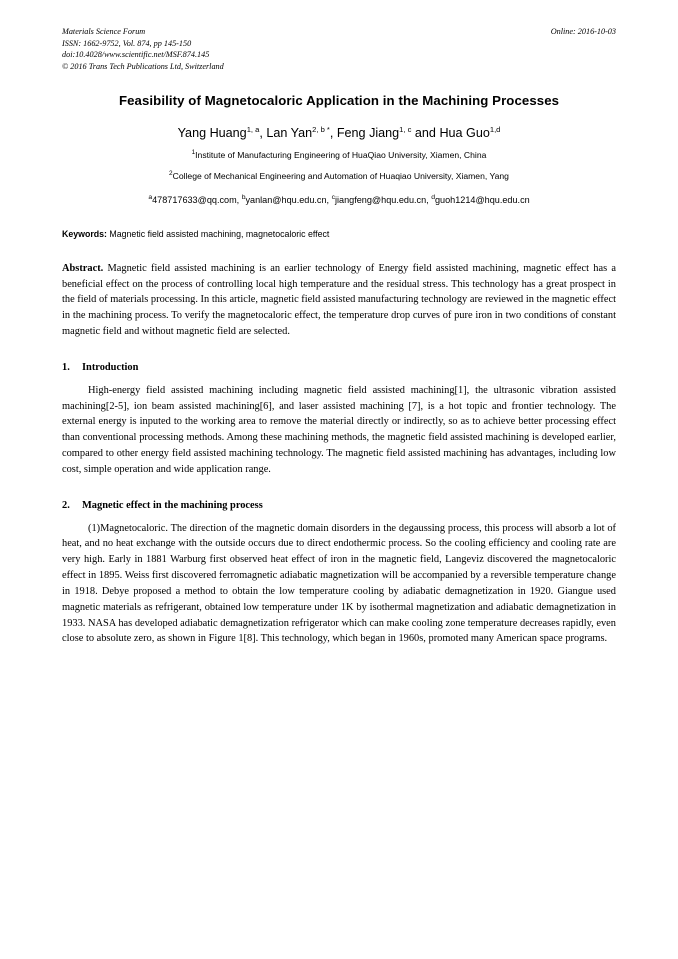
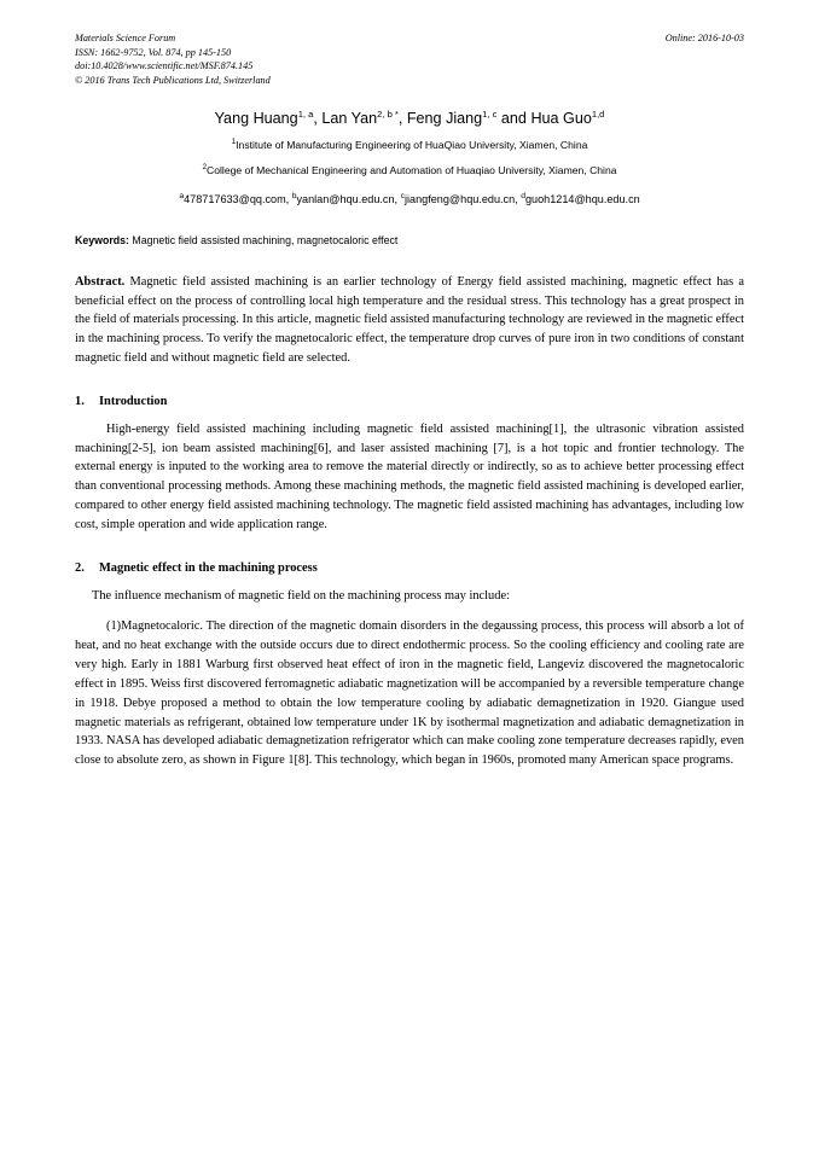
  Materials Science Forum
  ISSN: 1662-9752, Vol. 874, pp 145-150
  doi:10.4028/www.scientific.net/MSF.874.145
  © 2016 Trans Tech Publications Ltd, Switzerland
  Online: 2016-10-03
- Feasibility of Magnetocaloric Application in the Machining Processes
  Yang Huang1, a, Lan Yan2, b *, Feng Jiang1, c and Hua Guo1,d
  Institute of Manufacturing Engineering of HuaQiao University, Xiamen, China
- College of Mechanical Engineering and Automation of Huaqiao University, Xiamen, Yang
+ College of Mechanical Engineering and Automation of Huaqiao University, Xiamen, China
  478717633@qq.com, yanlan@hqu.edu.cn, jiangfeng@hqu.edu.cn, guoh1214@hqu.edu.cn
  Keywords: Magnetic field assisted machining, magnetocaloric effect
  Abstract. Magnetic field assisted machining is an earlier technology of Energy field assisted machining, magnetic effect has a beneficial effect on the process of controlling local high temperature and the residual stress. This technology has a great prospect in the field of materials processing. In this article, magnetic field assisted manufacturing technology are reviewed in the magnetic effect in the machining process. To verify the magnetocaloric effect, the temperature drop curves of pure iron in two conditions of constant magnetic field and without magnetic field are selected.
  1.
  Introduction
  High-energy field assisted machining including magnetic field assisted machining[1], the ultrasonic vibration assisted machining[2-5], ion beam assisted machining[6], and laser assisted machining [7], is a hot topic and frontier technology. The external energy is inputed to the working area to remove the material directly or indirectly, so as to achieve better processing effect than conventional processing methods. Among these machining methods, the magnetic field assisted machining is developed earlier, compared to other energy field assisted machining technology. The magnetic field assisted machining has advantages, including low cost, simple operation and wide application range.
  2.
  Magnetic effect in the machining process
+ The influence mechanism of magnetic field on the machining process may include:
  (1)Magnetocaloric. The direction of the magnetic domain disorders in the degaussing process, this process will absorb a lot of heat, and no heat exchange with the outside occurs due to direct endothermic process. So the cooling efficiency and cooling rate are very high. Early in 1881 Warburg first observed heat effect of iron in the magnetic field, Langeviz discovered the magnetocaloric effect in 1895. Weiss first discovered ferromagnetic adiabatic magnetization will be accompanied by a reversible temperature change in 1918. Debye proposed a method to obtain the low temperature cooling by adiabatic demagnetization in 1920. Giangue used magnetic materials as refrigerant, obtained low temperature under 1K by isothermal magnetization and adiabatic demagnetization in 1933. NASA has developed adiabatic demagnetization refrigerator which can make cooling zone temperature decreases rapidly, even close to absolute zero, as shown in Figure 1[8]. This technology, which began in 1960s, promoted many American space programs.
